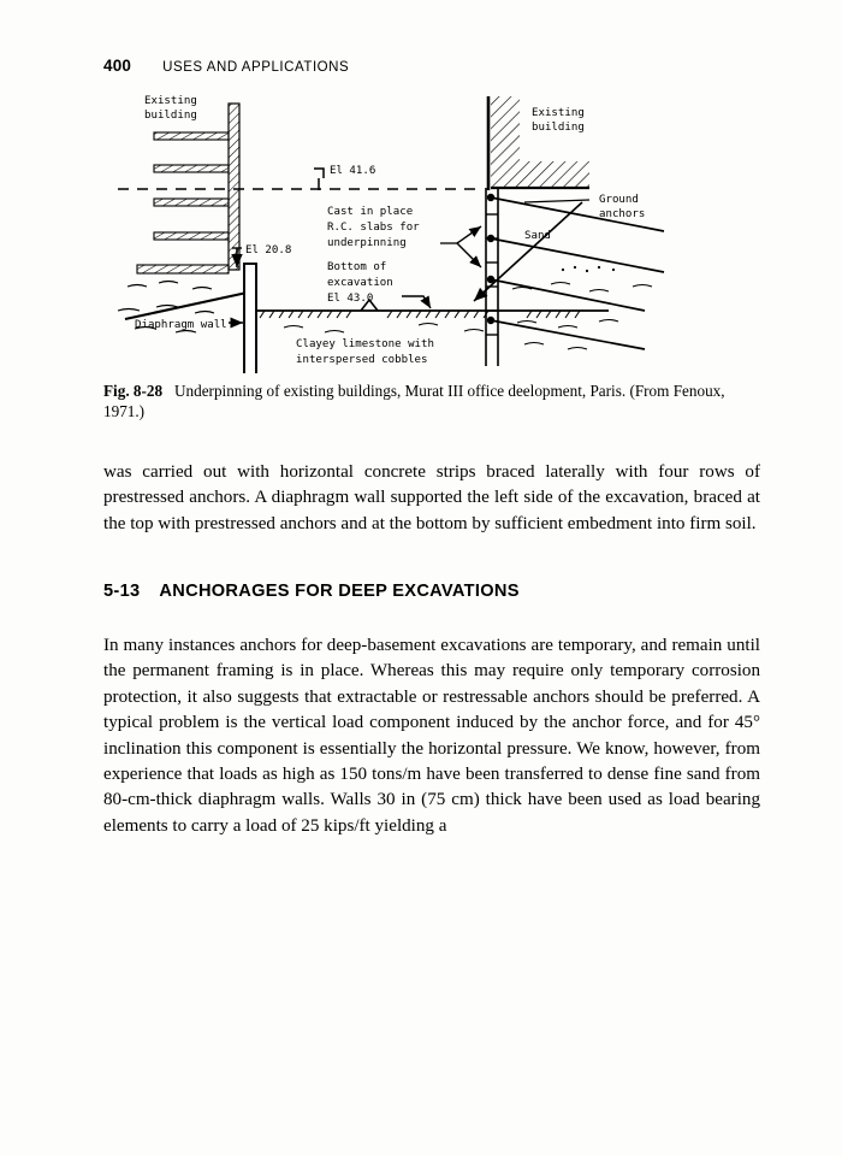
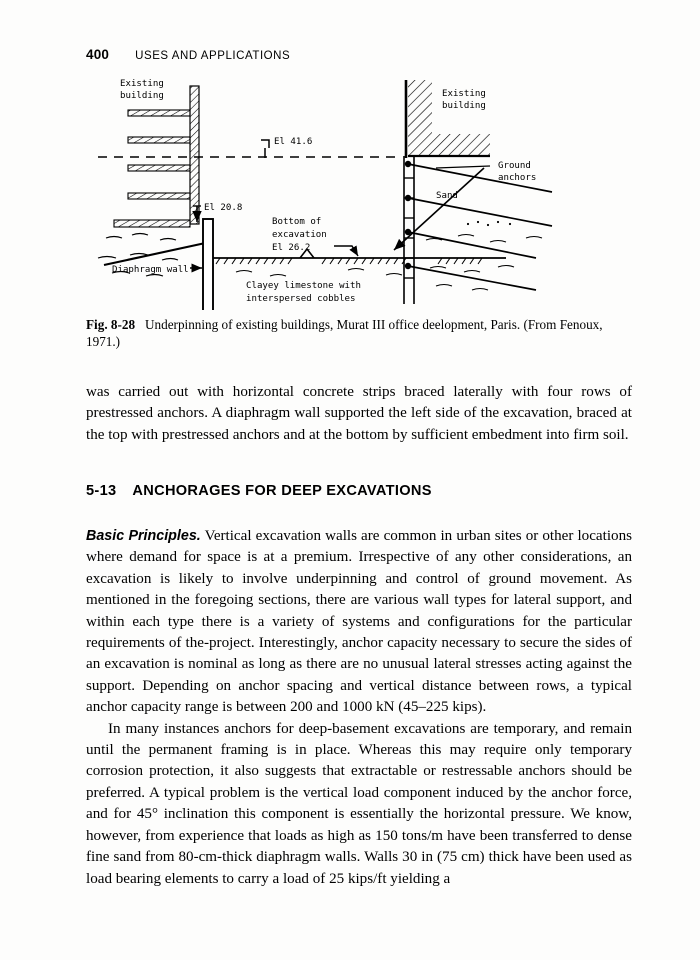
  400
  USES AND APPLICATIONS
  El 41.6
  Existing
  building
  Ground
  anchors
  Sand
  Existing
  building
  El 20.8
- Cast in place
- R.C. slabs for
- underpinning
  Bottom of
  excavation
- El 43.0
+ El 26.2
  Diaphragm wall
  Clayey limestone with
  interspersed cobbles
  Fig. 8-28 Underpinning of existing buildings, Murat III office deelopment, Paris. (From Fenoux, 1971.)
  was carried out with horizontal concrete strips braced laterally with four rows of prestressed anchors. A diaphragm wall supported the left side of the excavation, braced at the top with prestressed anchors and at the bottom by sufficient embedment into firm soil.
  5-13 ANCHORAGES FOR DEEP EXCAVATIONS
+ Basic Principles. Vertical excavation walls are common in urban sites or other locations where demand for space is at a premium. Irrespective of any other considerations, an excavation is likely to involve underpinning and control of ground movement. As mentioned in the foregoing sections, there are various wall types for lateral support, and within each type there is a variety of systems and configurations for the particular requirements of the-project. Interestingly, anchor capacity necessary to secure the sides of an excavation is nominal as long as there are no unusual lateral stresses acting against the support. Depending on anchor spacing and vertical distance between rows, a typical anchor capacity range is between 200 and 1000 kN (45–225 kips).
  In many instances anchors for deep-basement excavations are temporary, and remain until the permanent framing is in place. Whereas this may require only temporary corrosion protection, it also suggests that extractable or restressable anchors should be preferred. A typical problem is the vertical load component induced by the anchor force, and for 45° inclination this component is essentially the horizontal pressure. We know, however, from experience that loads as high as 150 tons/m have been transferred to dense fine sand from 80-cm-thick diaphragm walls. Walls 30 in (75 cm) thick have been used as load bearing elements to carry a load of 25 kips/ft yielding a
